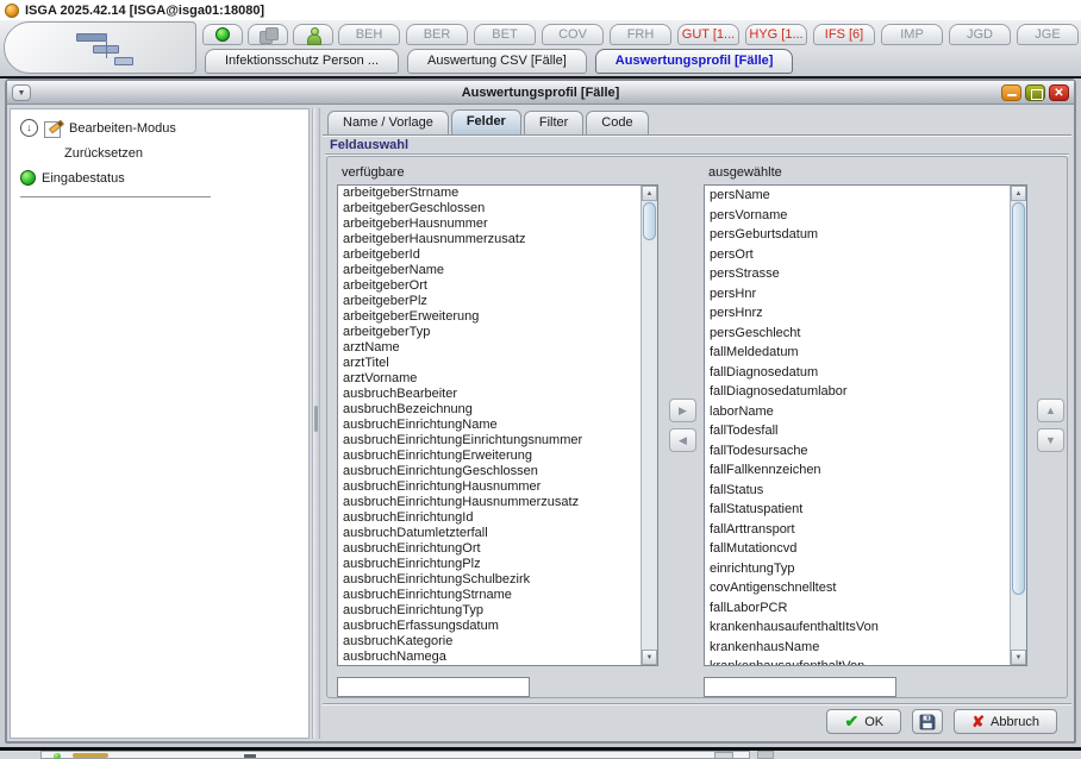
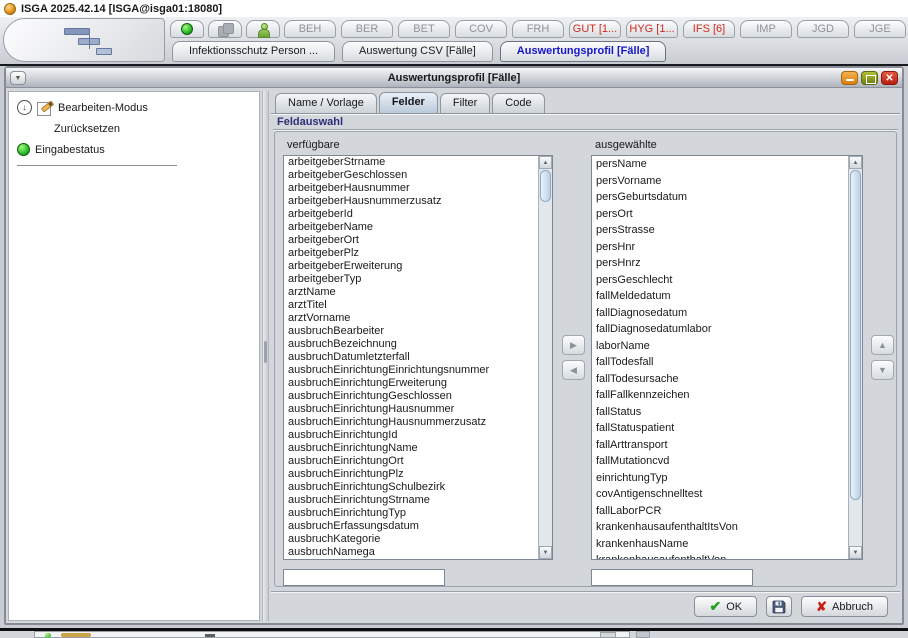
  ISGA 2025.42.14 [ISGA@isga01:18080]
  BEH
  BER
  BET
  COV
  FRH
  GUT [1...
  HYG [1...
  IFS [6]
  IMP
  JGD
  JGE
  Infektionsschutz Person ...
  Auswertung CSV [Fälle]
  Auswertungsprofil [Fälle]
  Auswertungsprofil [Fälle]
  ✕
  ↓
  Bearbeiten-Modus
  Zurücksetzen
  Eingabestatus
  Name / Vorlage
  Felder
  Filter
  Code
  Feldauswahl
  verfügbare
  ausgewählte
  arbeitgeberStrname
  arbeitgeberGeschlossen
  arbeitgeberHausnummer
  arbeitgeberHausnummerzusatz
  arbeitgeberId
  arbeitgeberName
  arbeitgeberOrt
  arbeitgeberPlz
  arbeitgeberErweiterung
  arbeitgeberTyp
  arztName
  arztTitel
  arztVorname
  ausbruchBearbeiter
  ausbruchBezeichnung
- ausbruchEinrichtungName
+ ausbruchDatumletzterfall
  ausbruchEinrichtungEinrichtungsnummer
  ausbruchEinrichtungErweiterung
  ausbruchEinrichtungGeschlossen
  ausbruchEinrichtungHausnummer
  ausbruchEinrichtungHausnummerzusatz
  ausbruchEinrichtungId
- ausbruchDatumletzterfall
+ ausbruchEinrichtungName
  ausbruchEinrichtungOrt
  ausbruchEinrichtungPlz
  ausbruchEinrichtungSchulbezirk
  ausbruchEinrichtungStrname
  ausbruchEinrichtungTyp
  ausbruchErfassungsdatum
  ausbruchKategorie
  ausbruchNamega
  ▶
  ◀
  persName
  persVorname
  persGeburtsdatum
  persOrt
  persStrasse
  persHnr
  persHnrz
  persGeschlecht
  fallMeldedatum
  fallDiagnosedatum
  fallDiagnosedatumlabor
  laborName
  fallTodesfall
  fallTodesursache
  fallFallkennzeichen
  fallStatus
  fallStatuspatient
  fallArttransport
  fallMutationcvd
  einrichtungTyp
  covAntigenschnelltest
  fallLaborPCR
  krankenhausaufenthaltItsVon
  krankenhausName
  ▲
  ▼
  ✔
  OK
  ✘
  Abbruch
